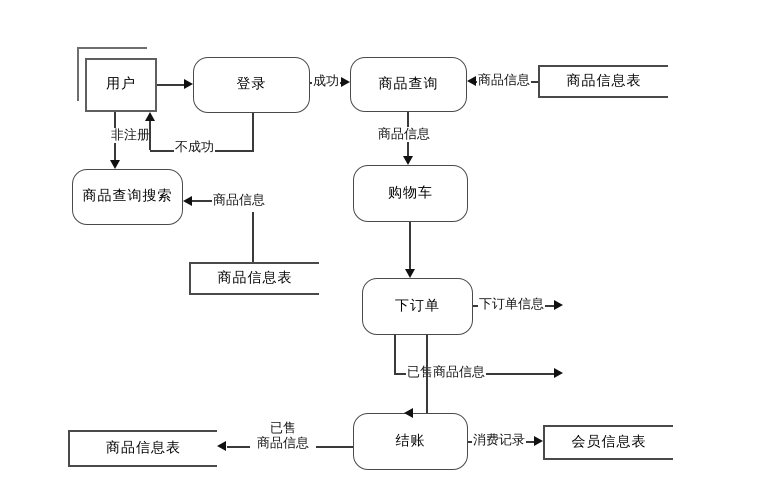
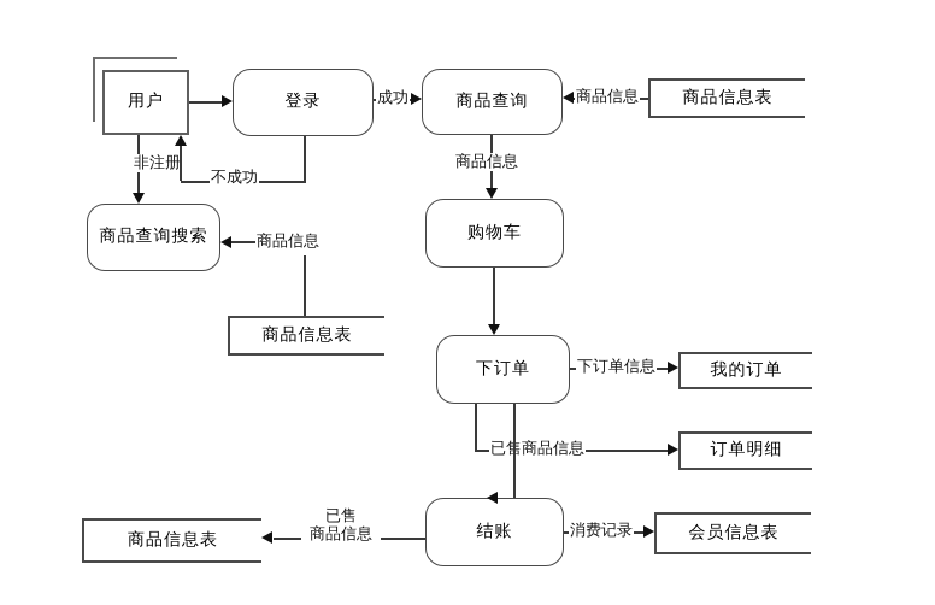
  用户
  登录
  商品查询
  商品查询搜索
  购物车
  下订单
  结账
  商品信息表
  商品信息表
+ 我的订单
+ 订单明细
  会员信息表
  商品信息表
  成功
  商品信息
  商品信息
  非注册
  不成功
  商品信息
  下订单信息
  已商品信息
  消费记录
  已售
  商品信息
